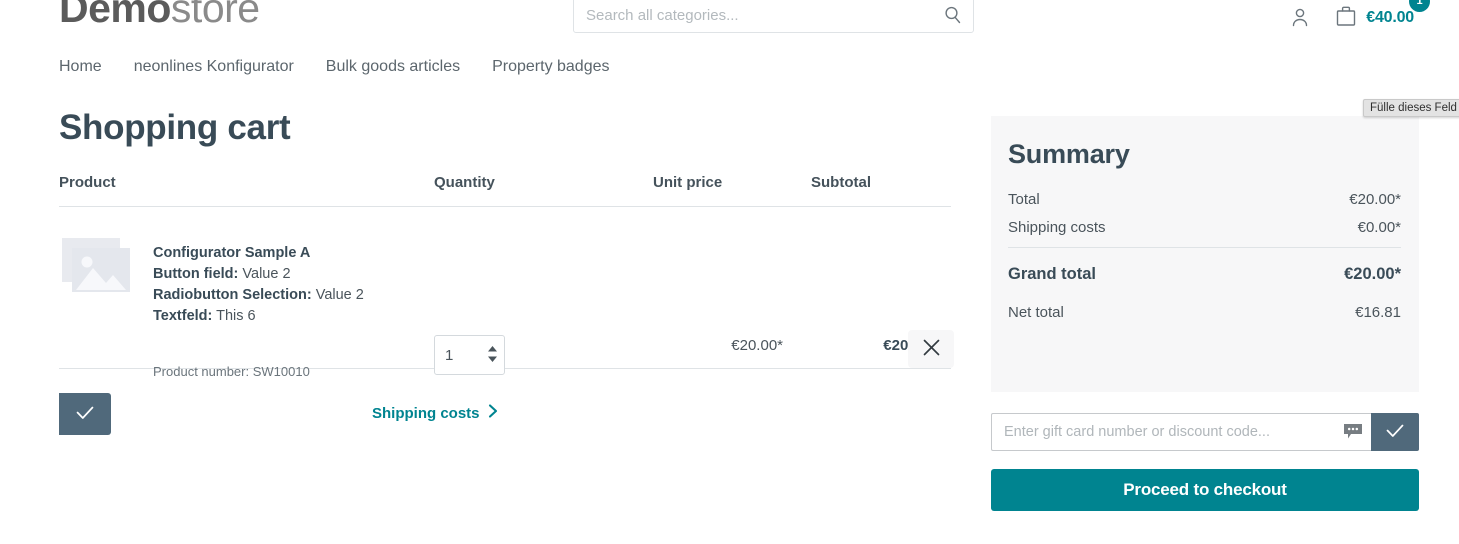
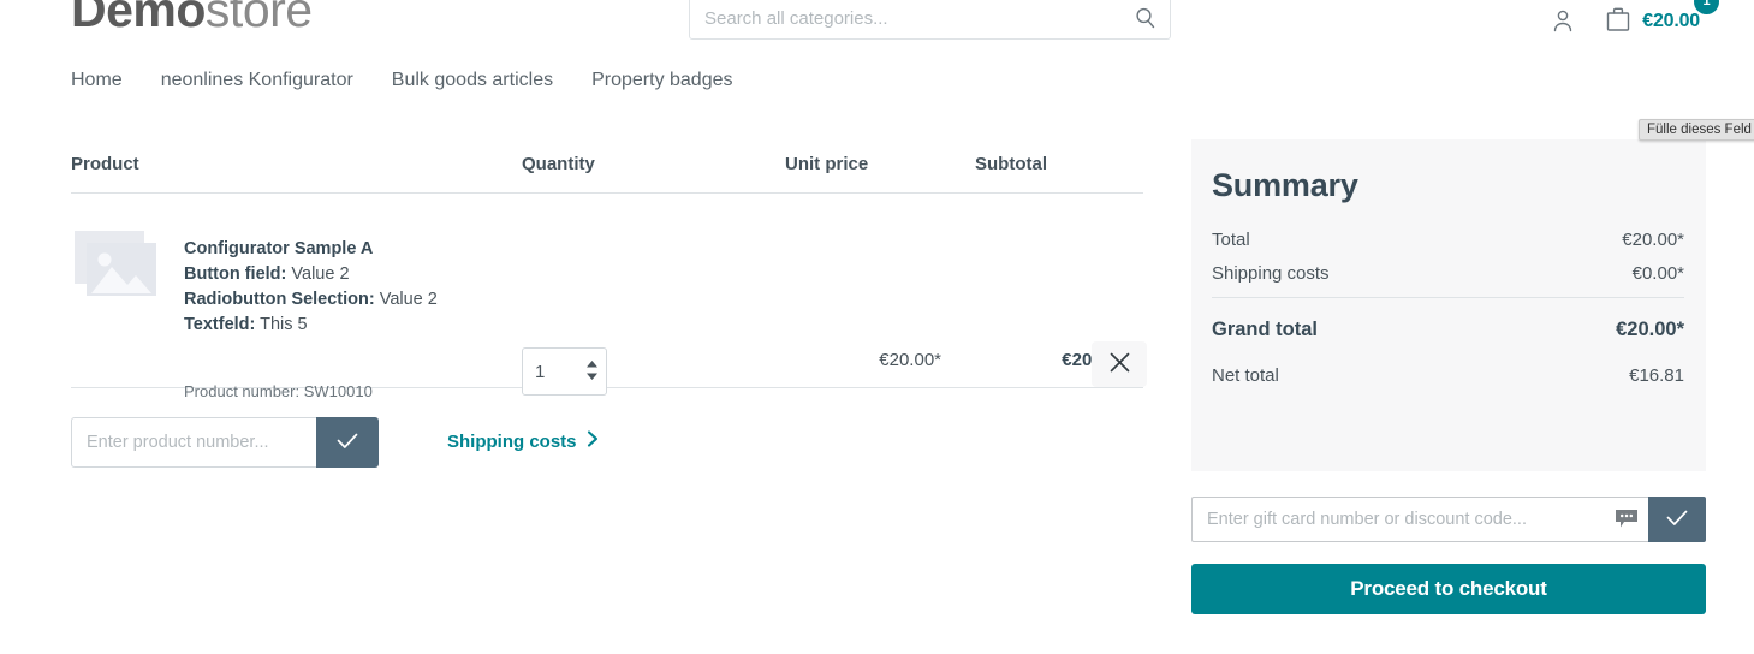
  Demostore
  Search all categories...
- €40.00
+ €20.00
  1
  Home
  neonlines Konfigurator
  Bulk goods articles
  Property badges
- Shopping cart
  Product
  Quantity
  Unit price
  Subtotal
  Configurator Sample A
  Button field: Value 2
  Radiobutton Selection: Value 2
- Textfeld: This 6
+ Textfeld: This 5
  Product number: SW10010
  1
  €20.00*
+ Enter product number...
  Shipping costs
  Summary
  Total
  €20.00*
  Shipping costs
  €0.00*
  Grand total
  €20.00*
  Net total
  €16.81
  Enter gift card number or discount code...
  Proceed to checkout
  Fülle dieses Feld
